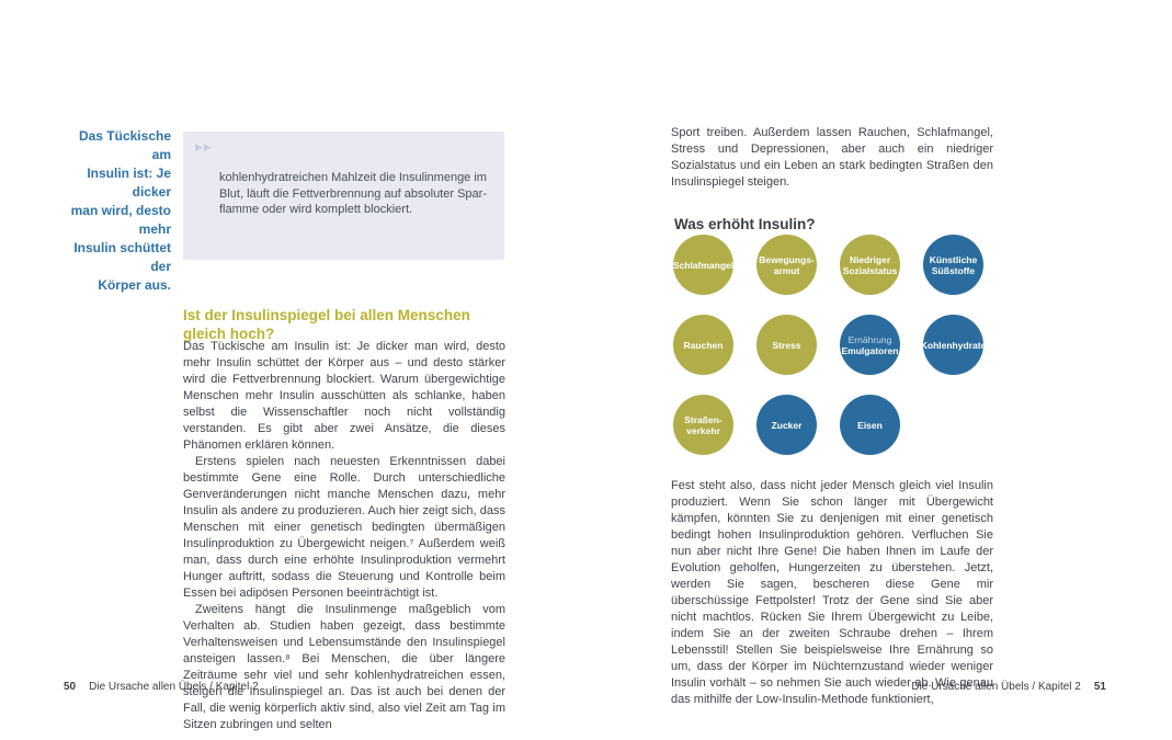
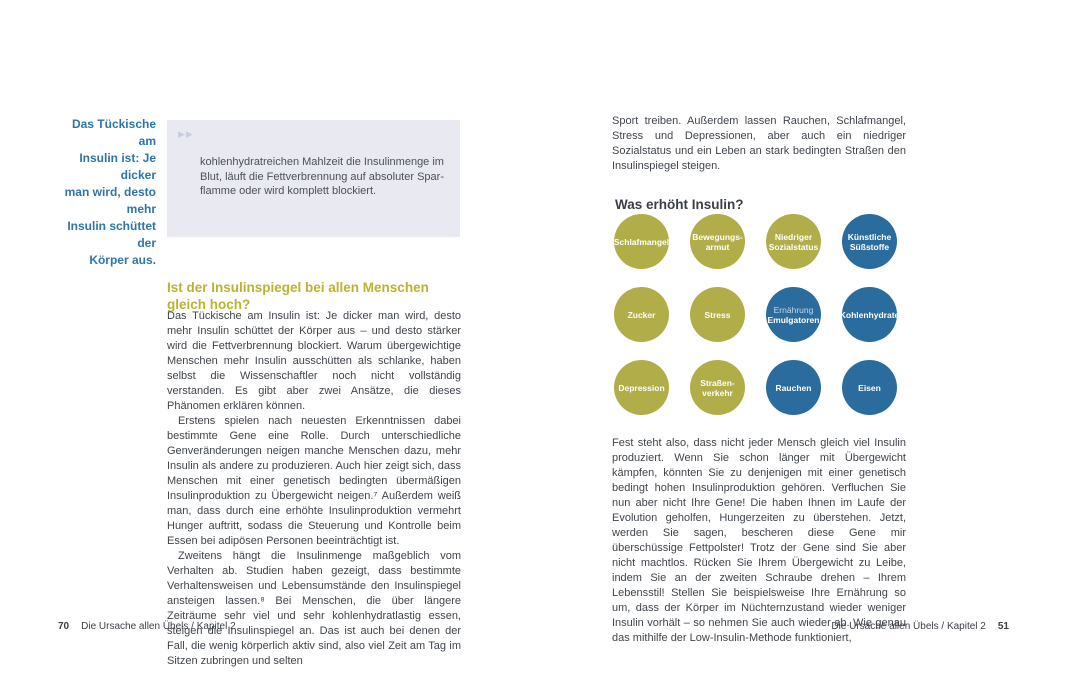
  Das Tückische am
  Insulin ist: Je dicker
  man wird, desto mehr
  Insulin schüttet der
  Körper aus.
  ▶▶
  kohlenhydratreichen Mahlzeit die Insulinmenge im
  Blut, läuft die Fettverbrennung auf absoluter Spar-
  flamme oder wird komplett blockiert.
  Ist der Insulinspiegel bei allen Menschen
  gleich hoch?
  Das Tückische am Insulin ist: Je dicker man wird, desto mehr Insulin schüttet der Körper aus – und desto stärker wird die Fettverbrennung blockiert. Warum übergewichtige Menschen mehr Insulin ausschütten als schlanke, haben selbst die Wissenschaftler noch nicht vollständig verstanden. Es gibt aber zwei Ansätze, die dieses Phänomen erklären können.
- Erstens spielen nach neuesten Erkenntnissen dabei bestimmte Gene eine Rolle. Durch unterschiedliche Genveränderungen nicht manche Menschen dazu, mehr Insulin als andere zu produzieren. Auch hier zeigt sich, dass Menschen mit einer genetisch bedingten übermäßigen Insulinproduktion zu Übergewicht neigen.⁷ Außerdem weiß man, dass durch eine erhöhte Insulinproduktion vermehrt Hunger auftritt, sodass die Steuerung und Kontrolle beim Essen bei adipösen Personen beeinträchtigt ist.
+ Erstens spielen nach neuesten Erkenntnissen dabei bestimmte Gene eine Rolle. Durch unterschiedliche Genveränderungen neigen manche Menschen dazu, mehr Insulin als andere zu produzieren. Auch hier zeigt sich, dass Menschen mit einer genetisch bedingten übermäßigen Insulinproduktion zu Übergewicht neigen.⁷ Außerdem weiß man, dass durch eine erhöhte Insulinproduktion vermehrt Hunger auftritt, sodass die Steuerung und Kontrolle beim Essen bei adipösen Personen beeinträchtigt ist.
- Zweitens hängt die Insulinmenge maßgeblich vom Verhalten ab. Studien haben gezeigt, dass bestimmte Verhaltensweisen und Lebensumstände den Insulinspiegel ansteigen lassen.⁸ Bei Menschen, die über längere Zeiträume sehr viel und sehr kohlenhydratreichen essen, steigen die Insulinspiegel an. Das ist auch bei denen der Fall, die wenig körperlich aktiv sind, also viel Zeit am Tag im Sitzen zubringen und selten
+ Zweitens hängt die Insulinmenge maßgeblich vom Verhalten ab. Studien haben gezeigt, dass bestimmte Verhaltensweisen und Lebensumstände den Insulinspiegel ansteigen lassen.⁸ Bei Menschen, die über längere Zeiträume sehr viel und sehr kohlenhydratlastig essen, steigen die Insulinspiegel an. Das ist auch bei denen der Fall, die wenig körperlich aktiv sind, also viel Zeit am Tag im Sitzen zubringen und selten
- 50 Die Ursache allen Übels / Kapitel 2
+ 70 Die Ursache allen Übels / Kapitel 2
  Sport treiben. Außerdem lassen Rauchen, Schlafmangel, Stress und Depressionen, aber auch ein niedriger Sozialstatus und ein Leben an stark bedingten Straßen den Insulinspiegel steigen.
  Was erhöht Insulin?
  Schlafmangel
  Bewegungs-
  armut
  Niedriger
  Sozialstatus
  Künstliche
  Süßstoffe
- Rauchen
+ Zucker
  Stress
  Ernährung
  Emulgatoren
  Kohlenhydrate
+ Depression
  Straßen-
  verkehr
- Zucker
+ Rauchen
  Eisen
  Fest steht also, dass nicht jeder Mensch gleich viel Insulin produziert. Wenn Sie schon länger mit Übergewicht kämpfen, könnten Sie zu denjenigen mit einer genetisch bedingt hohen Insulinproduktion gehören. Verfluchen Sie nun aber nicht Ihre Gene! Die haben Ihnen im Laufe der Evolution geholfen, Hungerzeiten zu überstehen. Jetzt, werden Sie sagen, bescheren diese Gene mir überschüssige Fettpolster! Trotz der Gene sind Sie aber nicht machtlos. Rücken Sie Ihrem Übergewicht zu Leibe, indem Sie an der zweiten Schraube drehen – Ihrem Lebensstil! Stellen Sie beispielsweise Ihre Ernährung so um, dass der Körper im Nüchternzustand wieder weniger Insulin vorhält – so nehmen Sie auch wieder ab. Wie genau das mithilfe der Low-Insulin-Methode funktioniert,
  Die Ursache allen Übels / Kapitel 2 51
